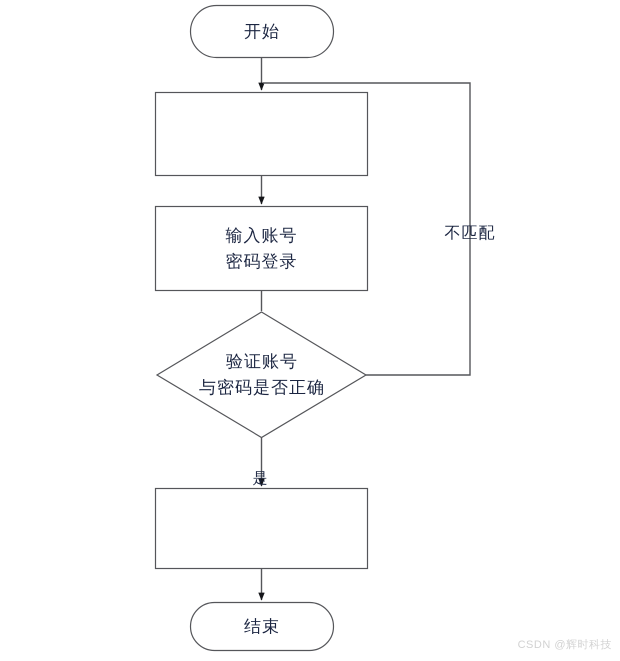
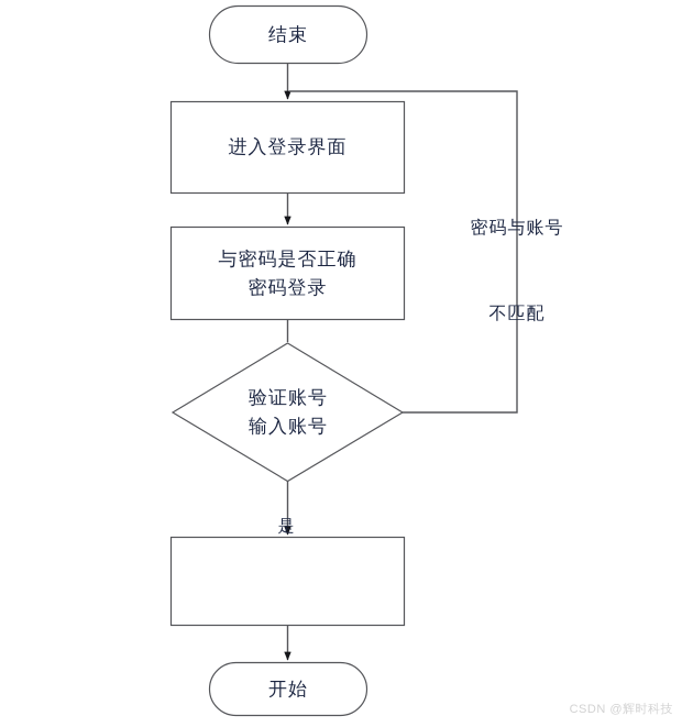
- 开始
+ 结束
+ 进入登录界面
- 输入账号
+ 与密码是否正确
  密码登录
  验证账号
- 与密码是否正确
+ 输入账号
- 结束
+ 开始
  是
+ 密码与账号
  不匹配
  CSDN @辉时科技
